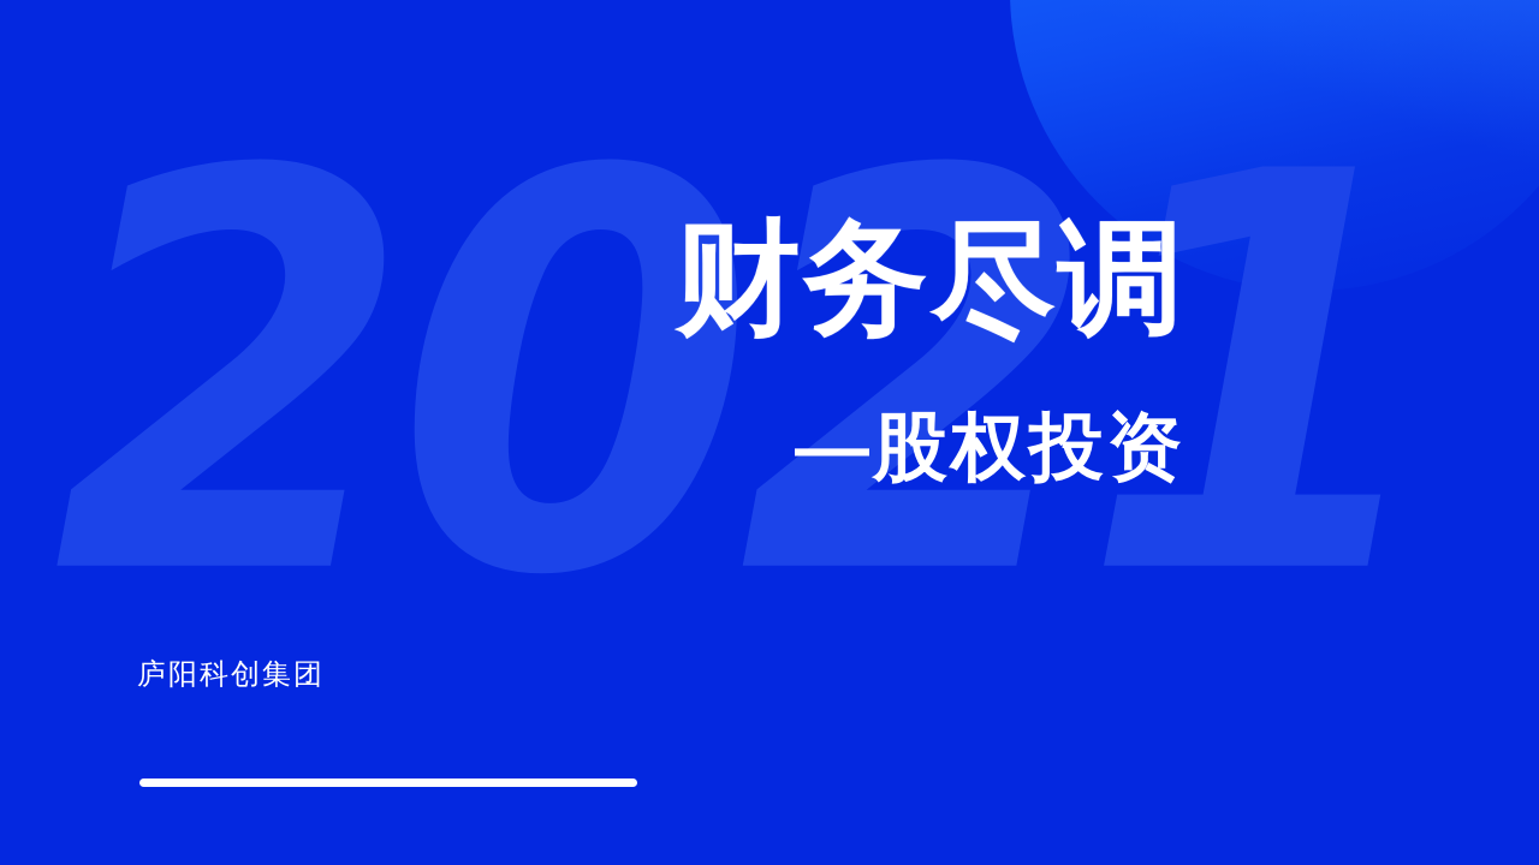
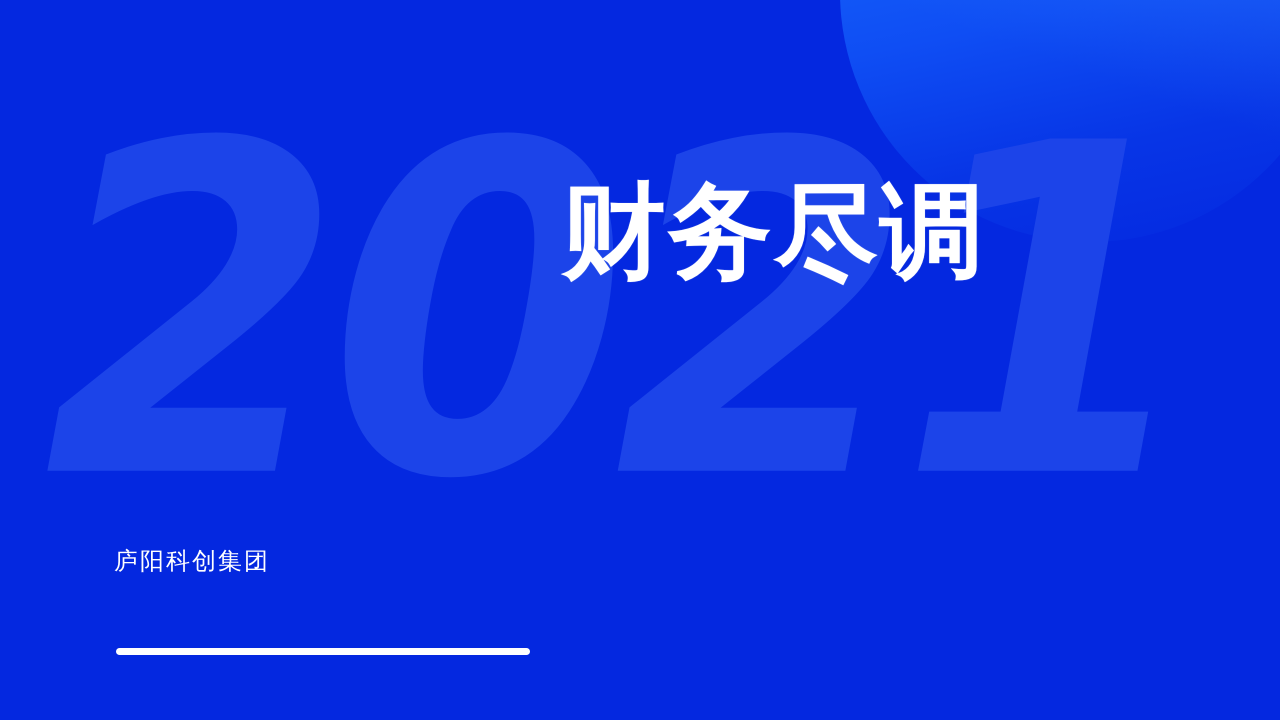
  2021
  财务尽调
- —股权投资
  庐阳科创集团
